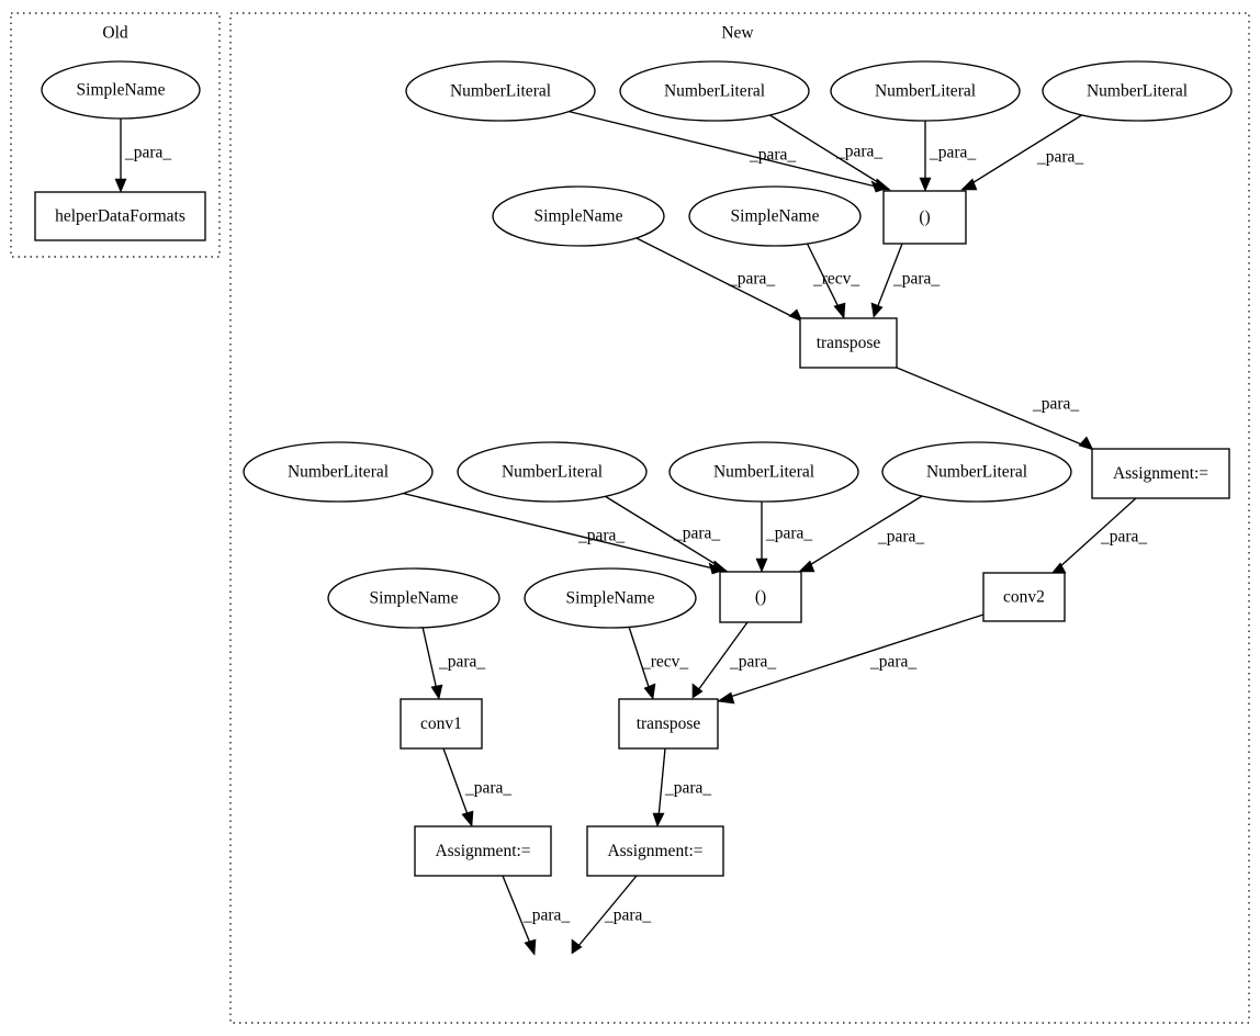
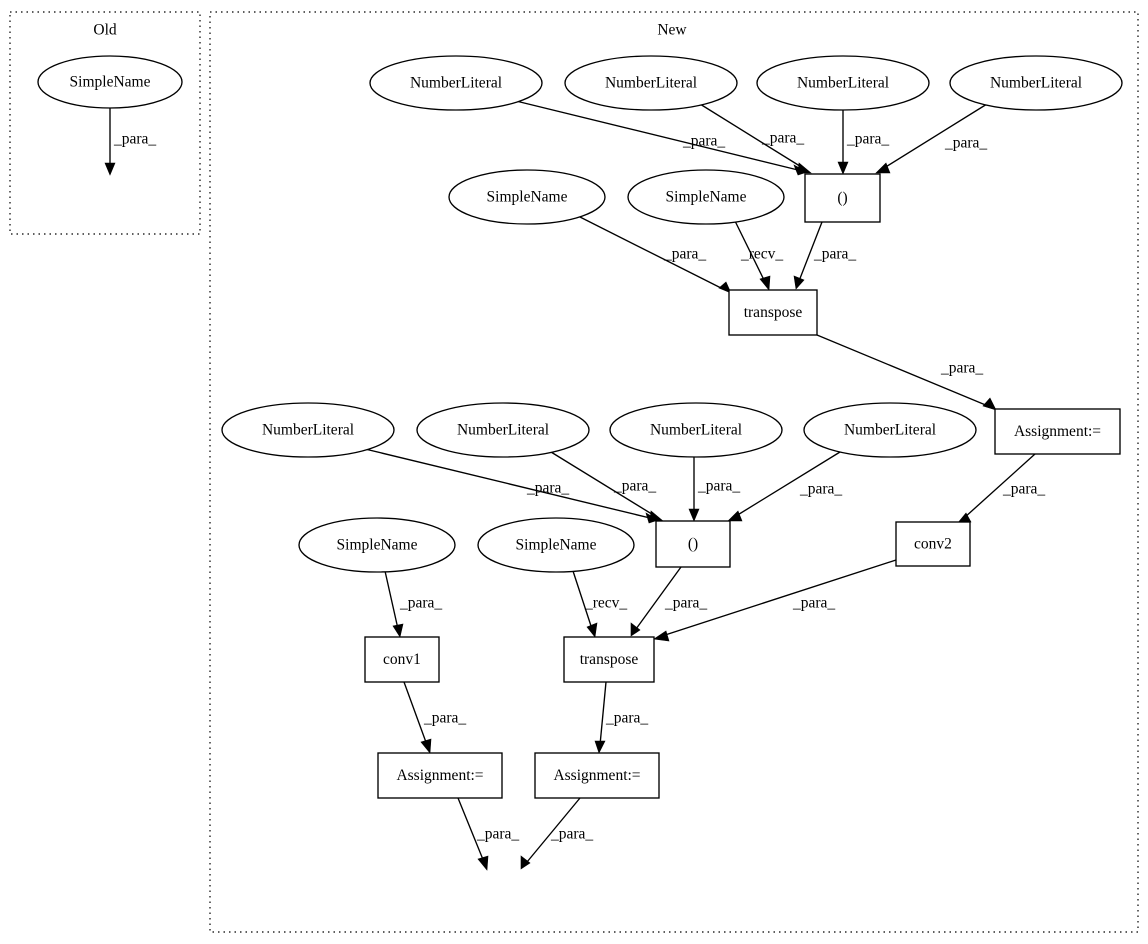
  Old
  New
  _para_
  _para_
  _para_
  _para_
  _para_
  _para_
  _recv_
  _para_
  _para_
  _para_
  _para_
  _para_
  _para_
  _para_
  _para_
  _recv_
  _para_
  _para_
  _para_
  _para_
  _para_
  _para_
  SimpleName
- helperDataFormats
  NumberLiteral
  NumberLiteral
  NumberLiteral
  NumberLiteral
  ()
  SimpleName
  SimpleName
  transpose
  Assignment:=
  NumberLiteral
  NumberLiteral
  NumberLiteral
  NumberLiteral
  conv2
  SimpleName
  SimpleName
  ()
  conv1
  transpose
  Assignment:=
  Assignment:=
